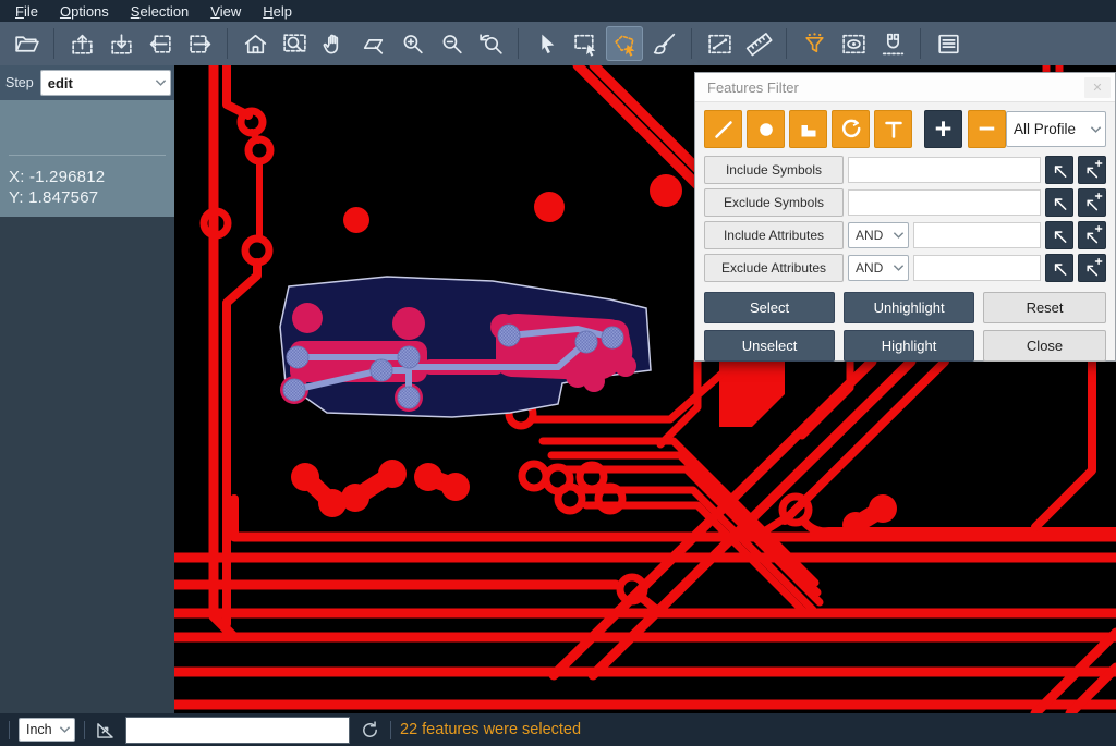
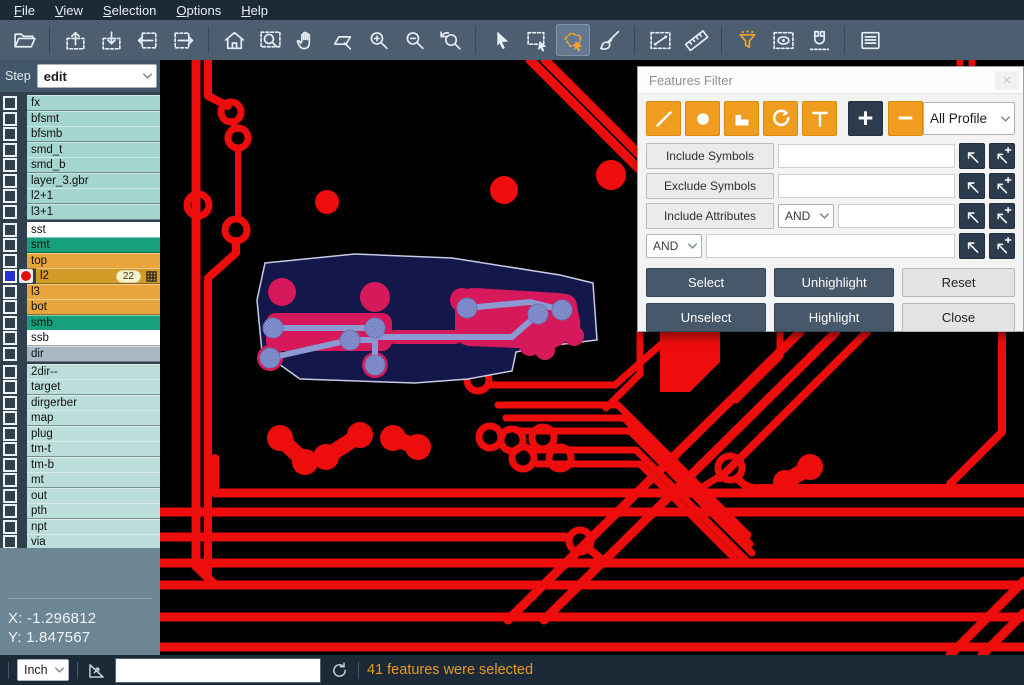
  File
- Options
+ View
  Selection
- View
+ Options
  Help
  Step
  edit
+ fx
+ bfsmt
+ bfsmb
+ smd_t
+ smd_b
+ layer_3.gbr
+ l2+1
+ l3+1
+ sst
+ smt
+ top
+ l2
+ 22
+ l3
+ bot
+ smb
+ ssb
+ dir
+ 2dir--
+ target
+ dirgerber
+ map
+ plug
+ tm-t
+ tm-b
+ mt
+ out
+ pth
+ npt
+ via
  X: -1.296812
  Y: 1.847567
  Features Filter
  ✕
  +
  −
  All Profile
  Include Symbols
  Exclude Symbols
  Include Attributes
  AND
- Exclude Attributes
  AND
  Select
  Unhighlight
  Reset
  Unselect
  Highlight
  Close
  Inch
- 22 features were selected
+ 41 features were selected
